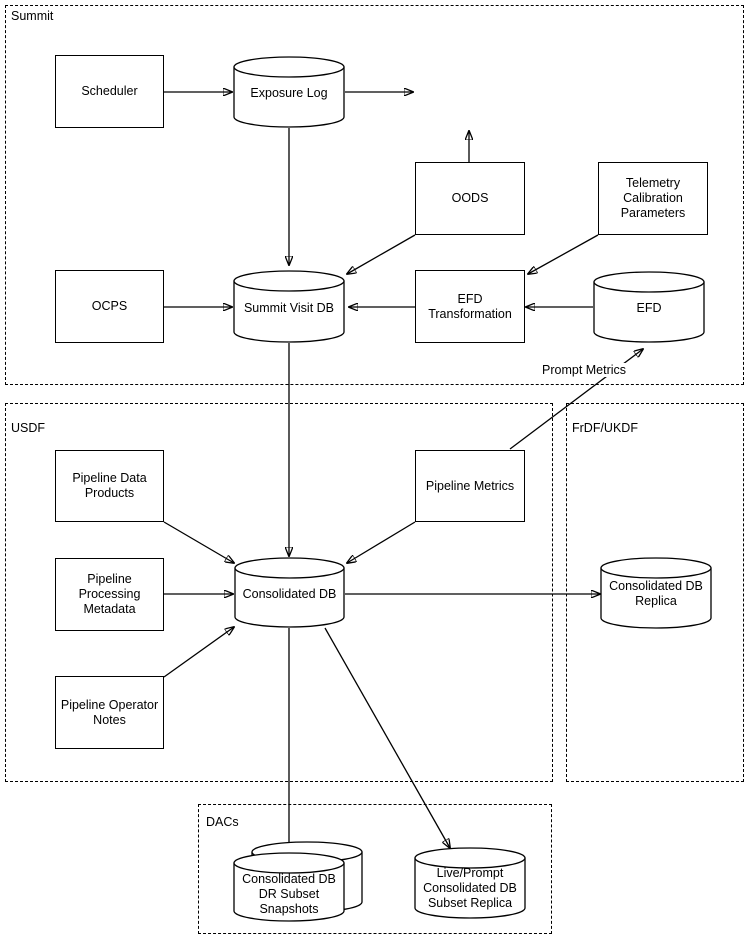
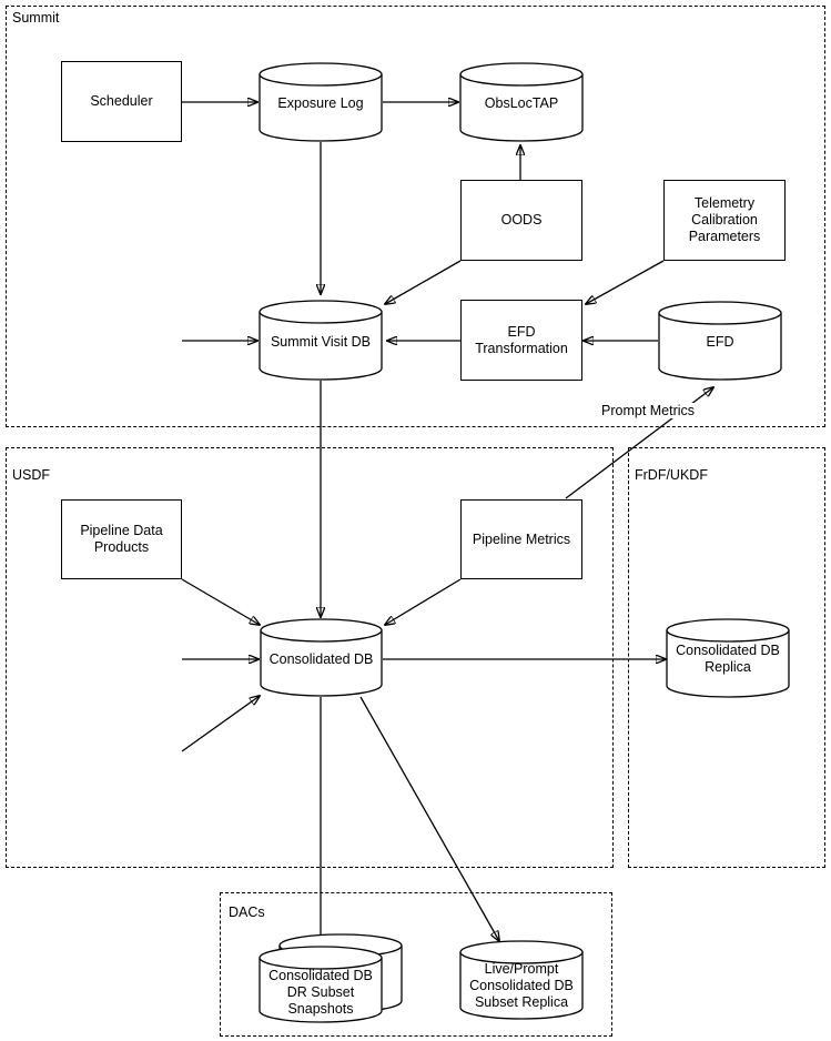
  Summit
  USDF
  FrDF/UKDF
  DACs
  Prompt Metrics
  Scheduler
  Exposure Log
+ ObsLocTAP
  OODS
  Telemetry
  Calibration
  Parameters
- OCPS
  Summit Visit DB
  EFD
  Transformation
  EFD
  Pipeline Data
  Products
- Pipeline
- Processing
- Metadata
- Pipeline Operator
- Notes
  Pipeline Metrics
  Consolidated DB
  Consolidated DB
  Replica
  Consolidated DB
  DR Subset
  Snapshots
  Live/Prompt
  Consolidated DB
  Subset Replica
